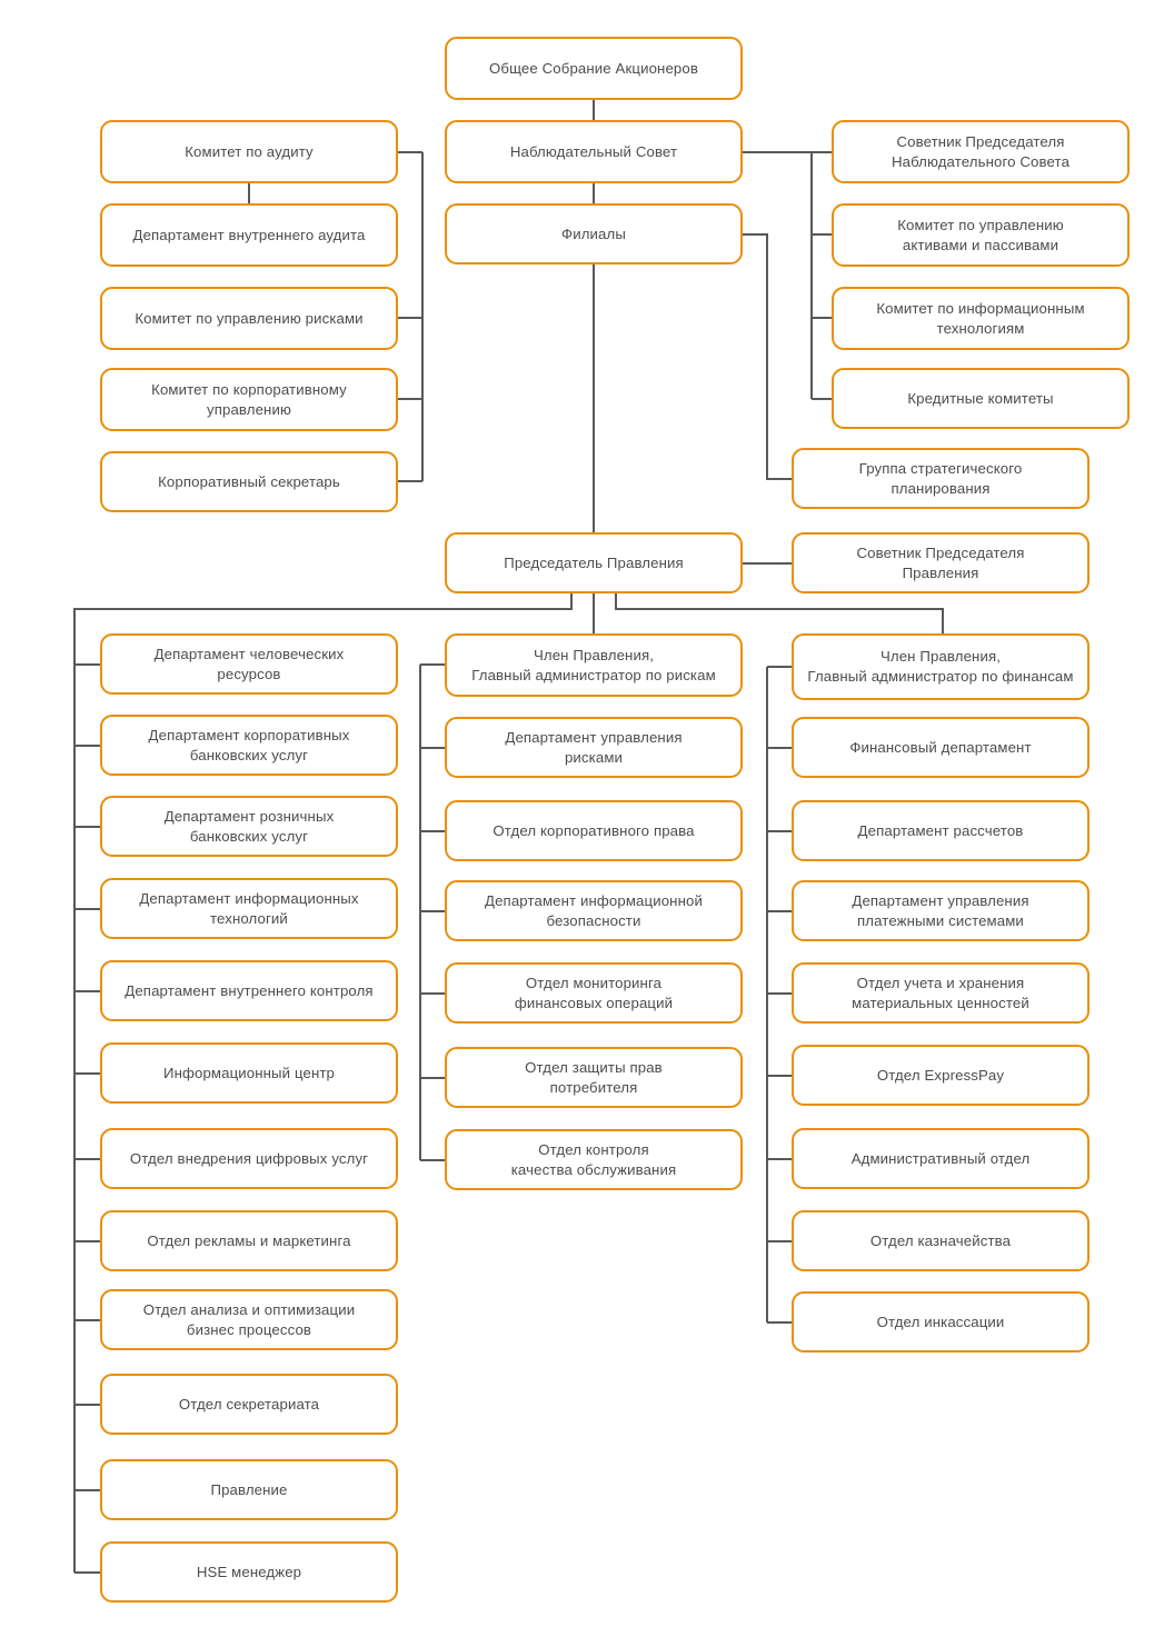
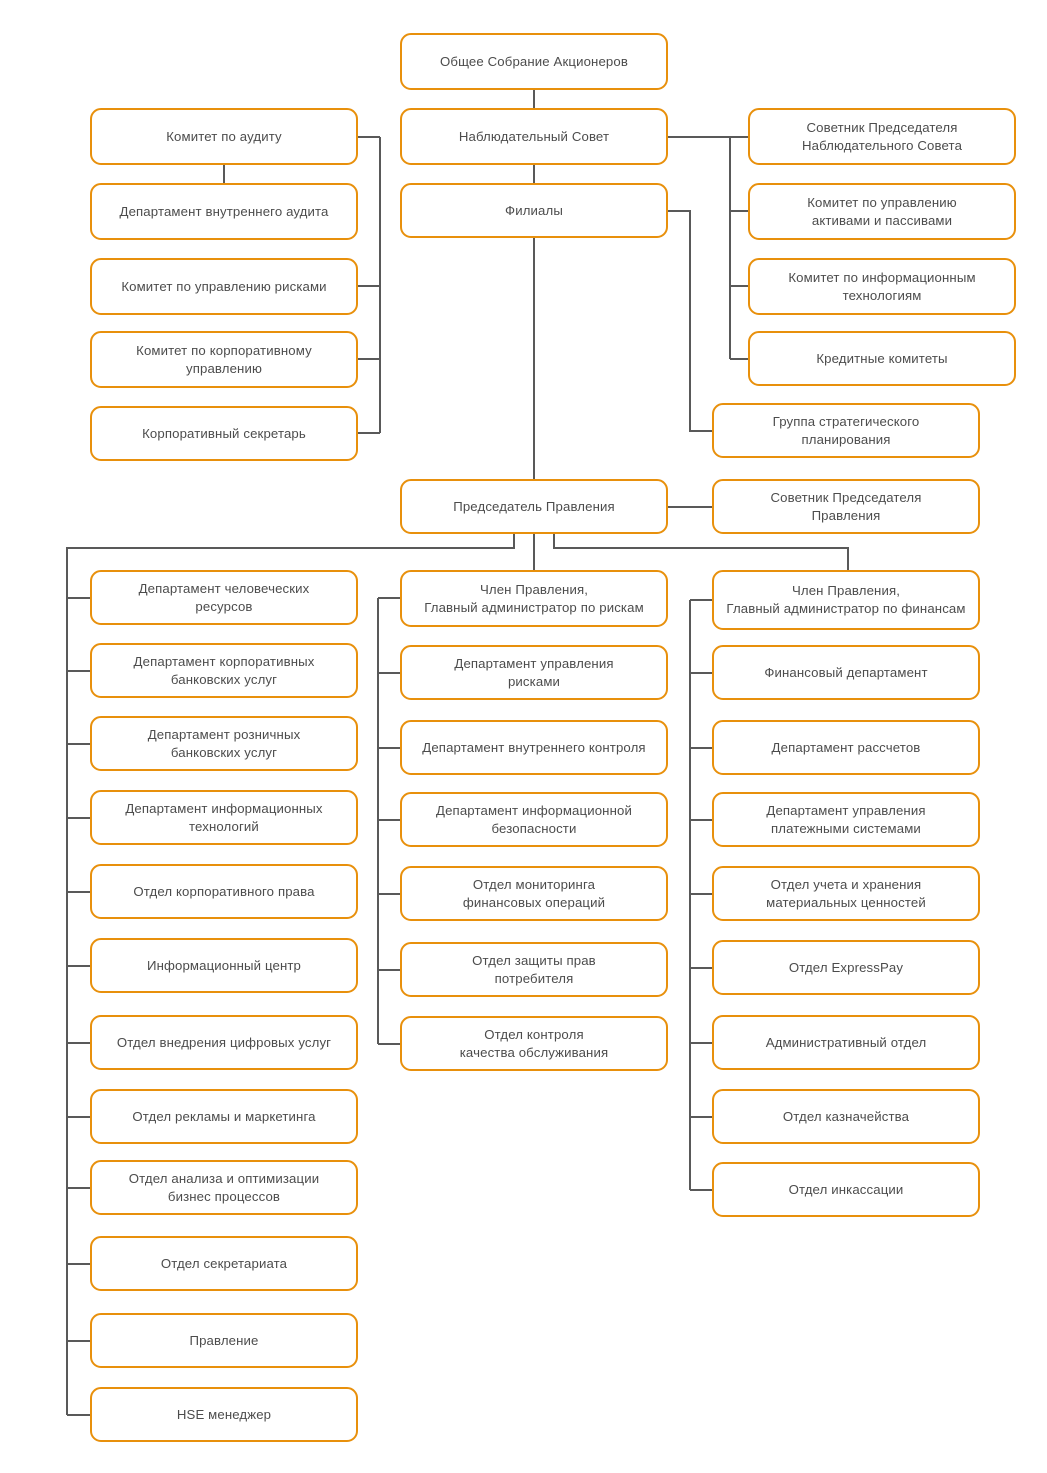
  Общее Собрание Акционеров
  Наблюдательный Совет
  Филиалы
  Комитет по аудиту
  Департамент внутреннего аудита
  Комитет по управлению рисками
  Комитет по корпоративному
  управлению
  Корпоративный секретарь
  Советник Председателя
  Наблюдательного Совета
  Комитет по управлению
  активами и пассивами
  Комитет по информационным
  технологиям
  Кредитные комитеты
  Группа стратегического
  планирования
  Председатель Правления
  Советник Председателя
  Правления
  Член Правления,
  Главный администратор по рискам
  Член Правления,
  Главный администратор по финансам
  Департамент человеческих
  ресурсов
  Департамент корпоративных
  банковских услуг
  Департамент розничных
  банковских услуг
  Департамент информационных
  технологий
- Департамент внутреннего контроля
+ Отдел корпоративного права
  Информационный центр
  Отдел внедрения цифровых услуг
  Отдел рекламы и маркетинга
  Отдел анализа и оптимизации
  бизнес процессов
  Отдел секретариата
  Правление
  HSE менеджер
  Департамент управления
  рисками
- Отдел корпоративного права
+ Департамент внутреннего контроля
  Департамент информационной
  безопасности
  Отдел мониторинга
  финансовых операций
  Отдел защиты прав
  потребителя
  Отдел контроля
  качества обслуживания
  Финансовый департамент
  Департамент рассчетов
  Департамент управления
  платежными системами
  Отдел учета и хранения
  материальных ценностей
  Отдел ExpressPay
  Административный отдел
  Отдел казначейства
  Отдел инкассации
